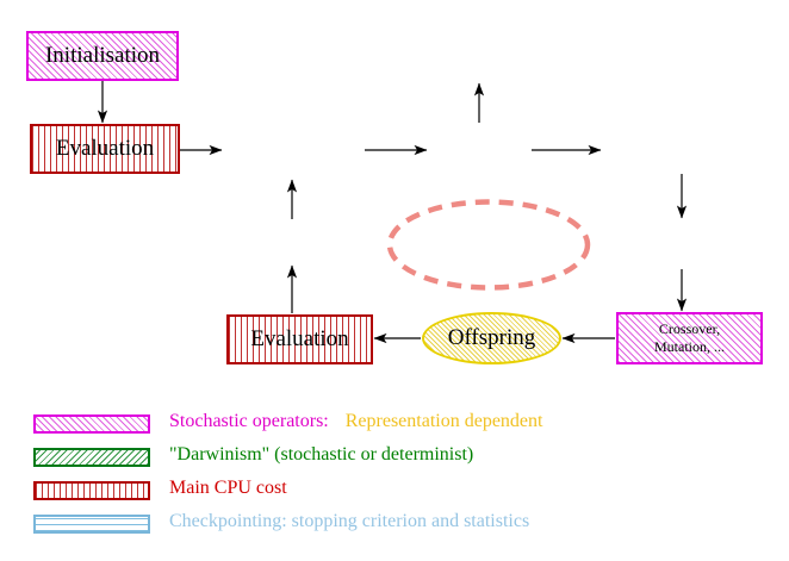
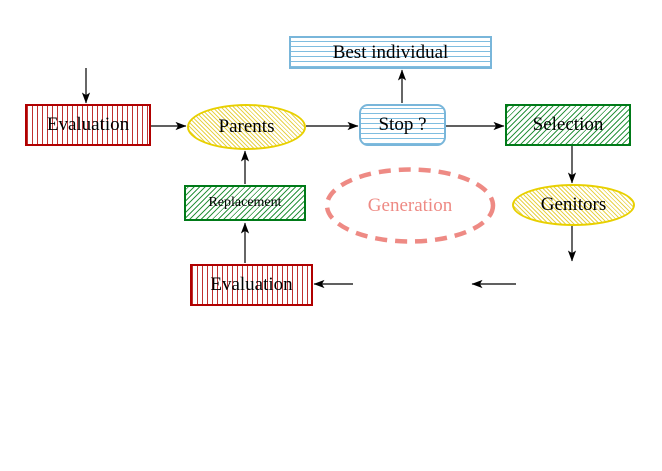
- Initialisation
  Evaluation
+ Parents
+ Stop ?
+ Selection
+ Best individual
+ Replacement
+ Generation
+ Genitors
  Evaluation
- Offspring
- Crossover,
- Mutation, ...
- Stochastic operators: Representation dependent
- "Darwinism" (stochastic or determinist)
- Main CPU cost
- Checkpointing: stopping criterion and statistics
